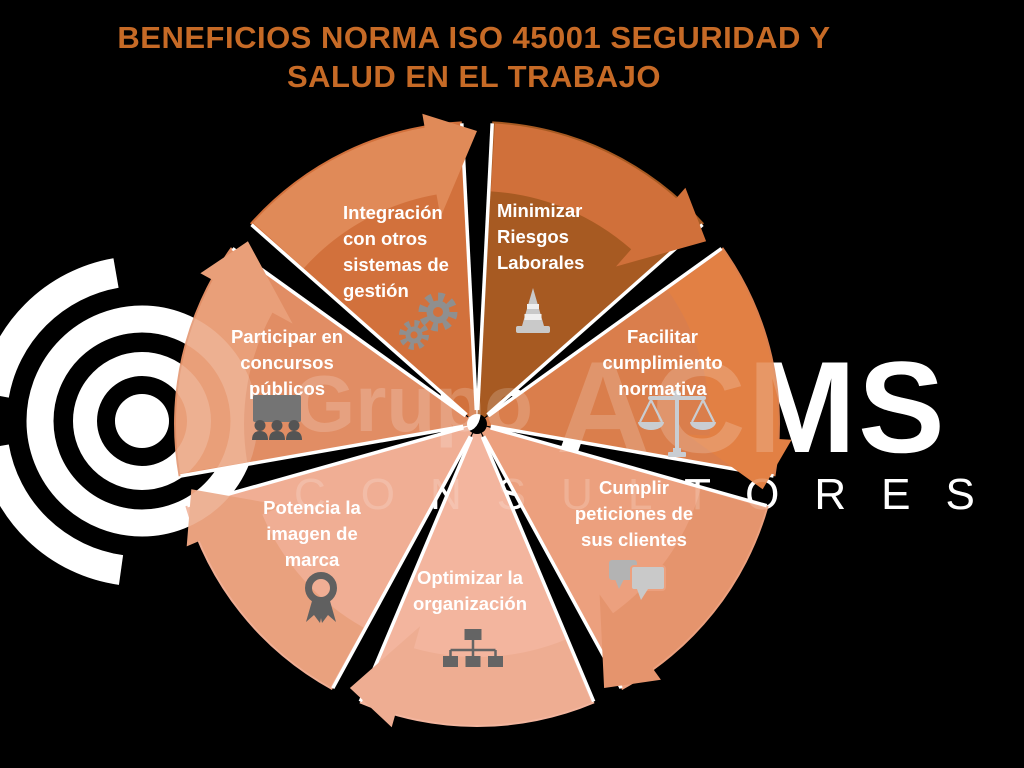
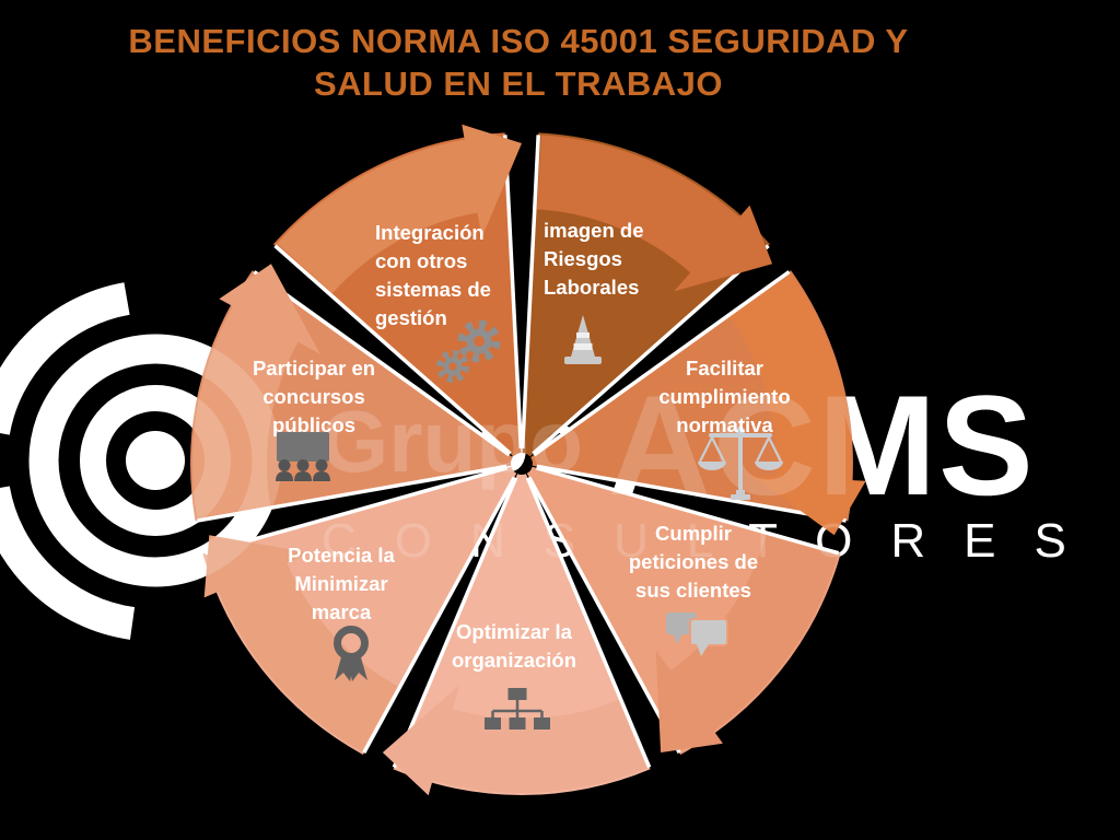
  Grupo
  AMS
  CONSULTORES
  BENEFICIOS NORMA ISO 45001 SEGURIDAD Y
  SALUD EN EL TRABAJO
- Minimizar
+ imagen de
  Riesgos
  Laborales
  Facilitar
  cumplimiento
  normativa
  Cumplir
  peticiones de
  sus clientes
  Optimizar la
  organización
  Potencia la
- imagen de
+ Minimizar
  marca
  Participar en
  concursos
  públicos
  Integración
  con otros
  sistemas de
  gestión
